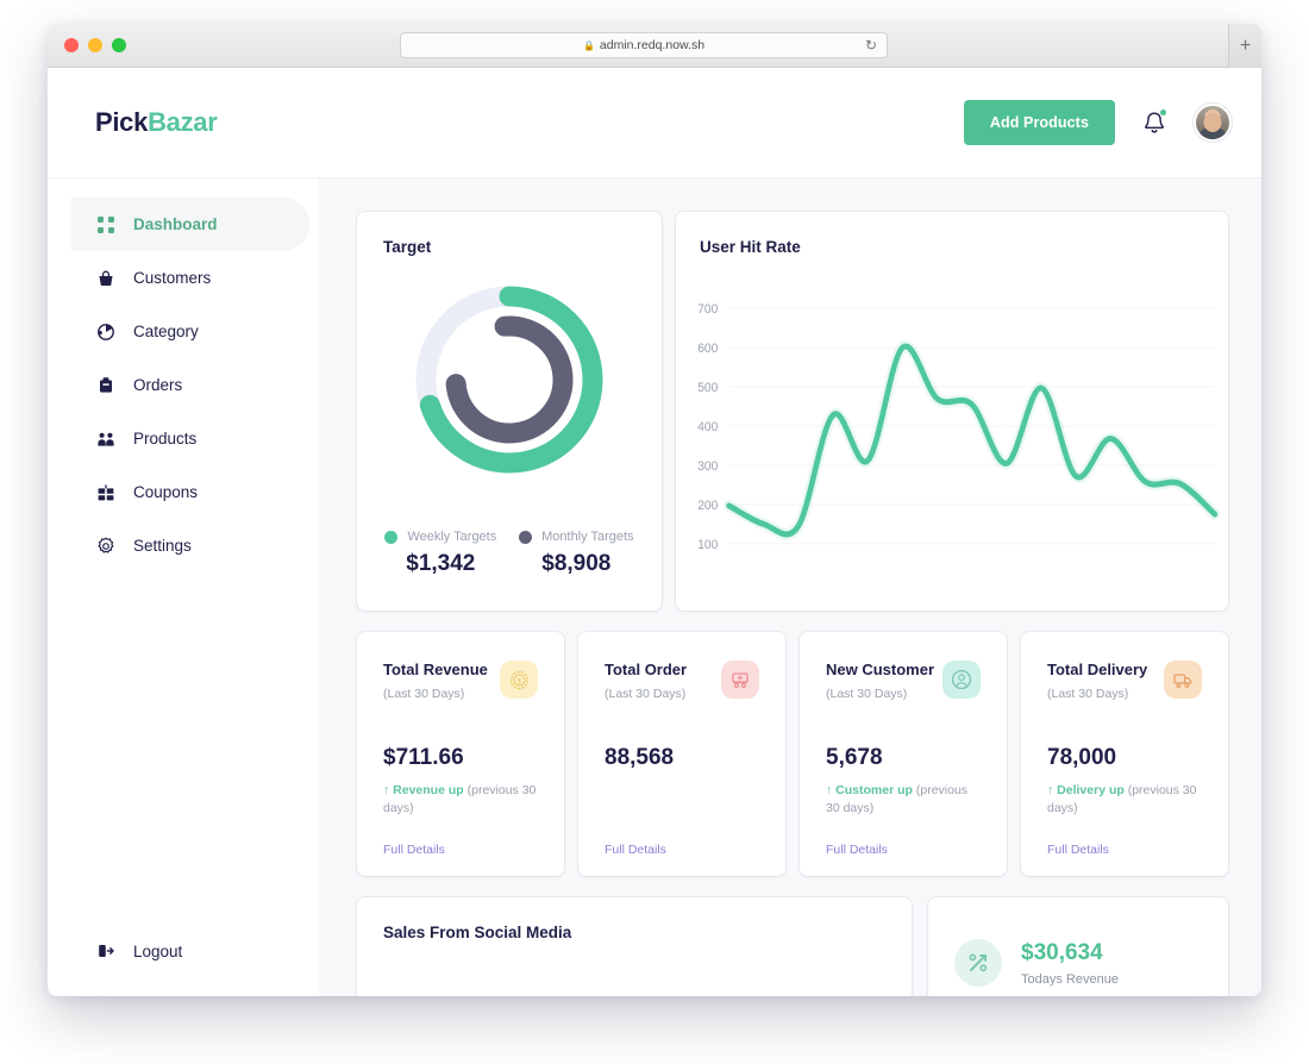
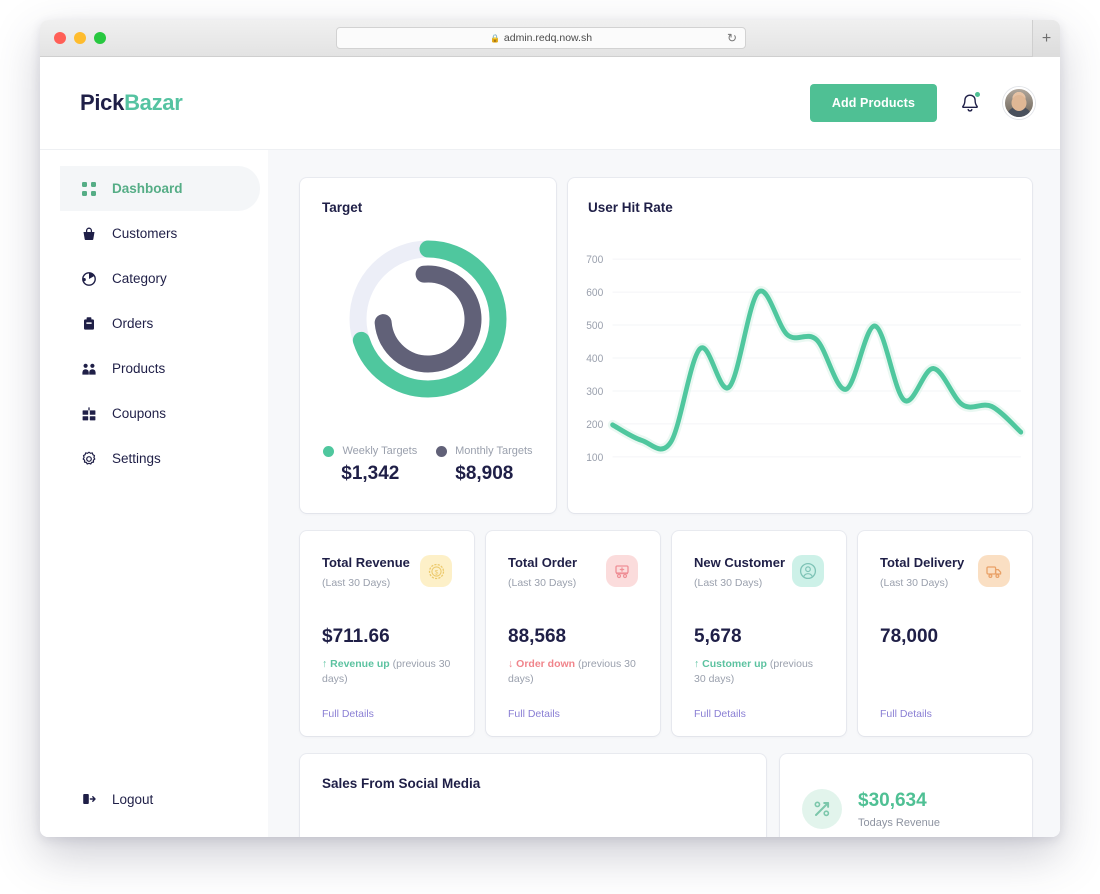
  🔒
  admin.redq.now.sh
  ↻
  +
  PickBazar
  Add Products
  Dashboard
  Customers
  Category
  Orders
  Products
  Coupons
  Settings
  Logout
  Target
  Weekly Targets
  $1,342
  Monthly Targets
  $8,908
  User Hit Rate
  100
  200
  300
  400
  500
  600
  700
  Total Revenue
  (Last 30 Days)
  $711.66
  ↑ Revenue up (previous 30 days)
  Full Details
  Total Order
  (Last 30 Days)
  88,568
+ ↓ Order down (previous 30 days)
  Full Details
  New Customer
  (Last 30 Days)
  5,678
  ↑ Customer up (previous 30 days)
  Full Details
  Total Delivery
  (Last 30 Days)
  78,000
- ↑ Delivery up (previous 30 days)
  Full Details
  Sales From Social Media
  $30,634
  Todays Revenue
